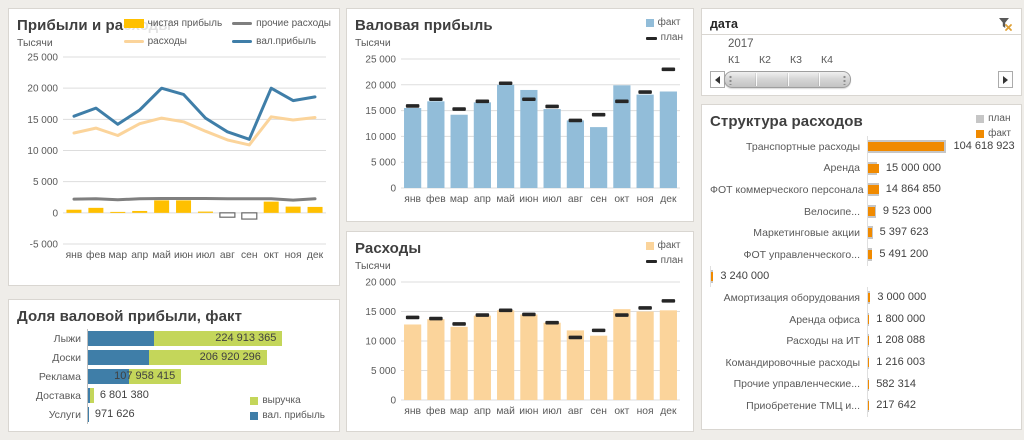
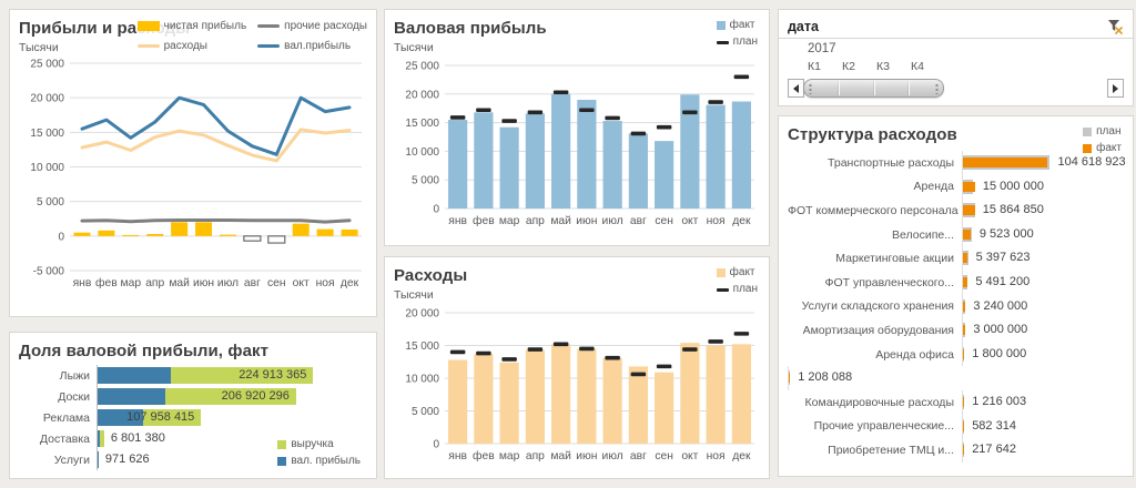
  Прибыли и раоды
  чистая прибыль
  расходы
  прочие расходы
  вал.прибыль
  Тысячи
  25 000
  20 000
  15 000
  10 000
  5 000
  0
  -5 000
  янв
  фев
  мар
  апр
  май
  июн
  июл
  авг
  сен
  окт
  ноя
  дек
  Доля валовой прибыли, факт
  Лыжи
  224 913 365
  Доски
  206 920 296
  Реклама
  107 958 415
  Доставка
  6 801 380
  Услуги
  971 626
  выручка
  вал. прибыль
  Валовая прибыль
  факт
  план
  Тысячи
  25 000
  20 000
  15 000
  10 000
  5 000
  0
  янв
  фев
  мар
  апр
  май
  июн
  июл
  авг
  сен
  окт
  ноя
  дек
  Расходы
  факт
  план
  Тысячи
  20 000
  15 000
  10 000
  5 000
  0
  янв
  фев
  мар
  апр
  май
  июн
  июл
  авг
  сен
  окт
  ноя
  дек
  дата
  2017
  К1
  К2
  К3
  К4
  Структура расходов
  план
  факт
  Транспортные расходы
  104 618 923
  Аренда
  15 000 000
  ФОТ коммерческого персонала
- 14 864 850
+ 15 864 850
  Велосипе...
  9 523 000
  Маркетинговые акции
  5 397 623
  ФОТ управленческого...
  5 491 200
+ Услуги складского хранения
  3 240 000
  Амортизация оборудования
  3 000 000
  Аренда офиса
  1 800 000
- Расходы на ИТ
  1 208 088
  Командировочные расходы
  1 216 003
  Прочие управленческие...
  582 314
  Приобретение ТМЦ и...
  217 642
